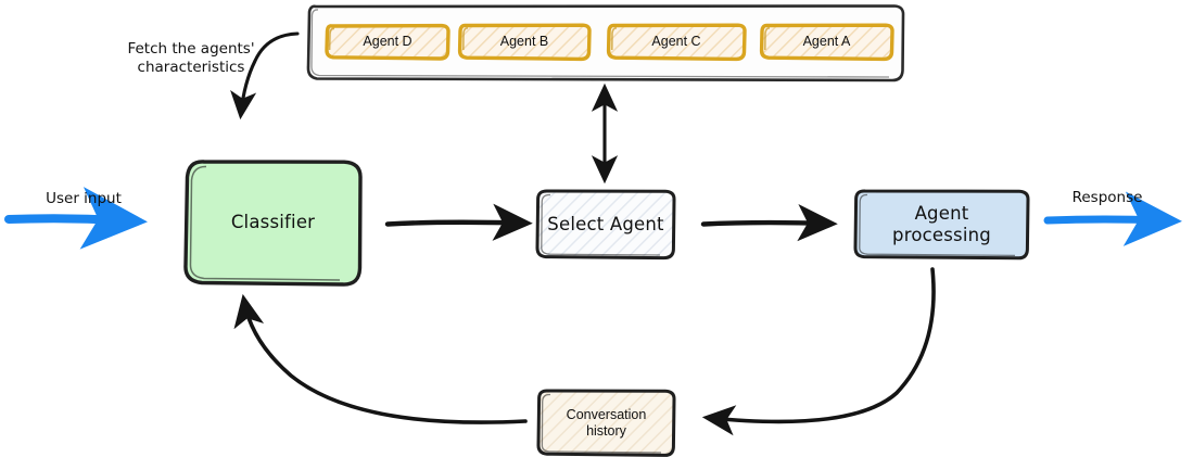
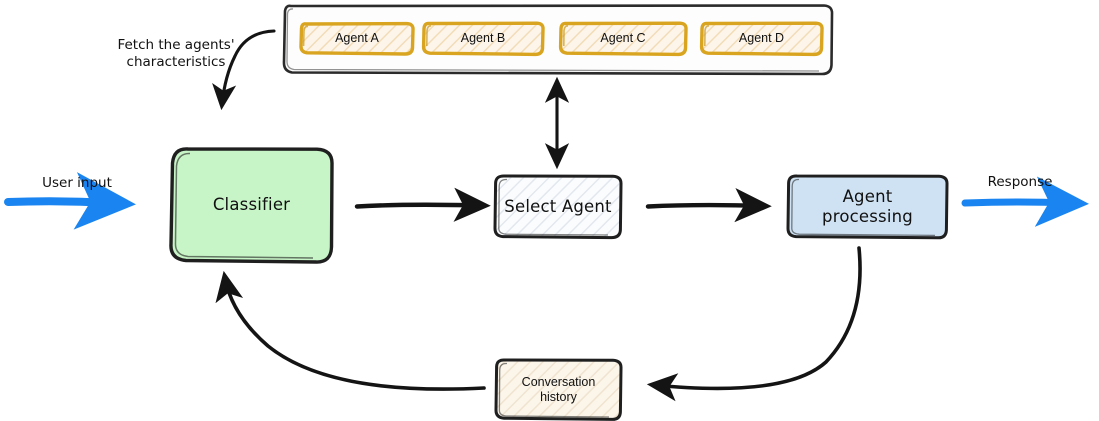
- Agent D
+ Agent A
  Agent B
  Agent C
- Agent A
+ Agent D
  Classifier
  Select Agent
  Agent
  processing
  Conversation
  history
  Fetch the agents'
  characteristics
  User input
  Response
